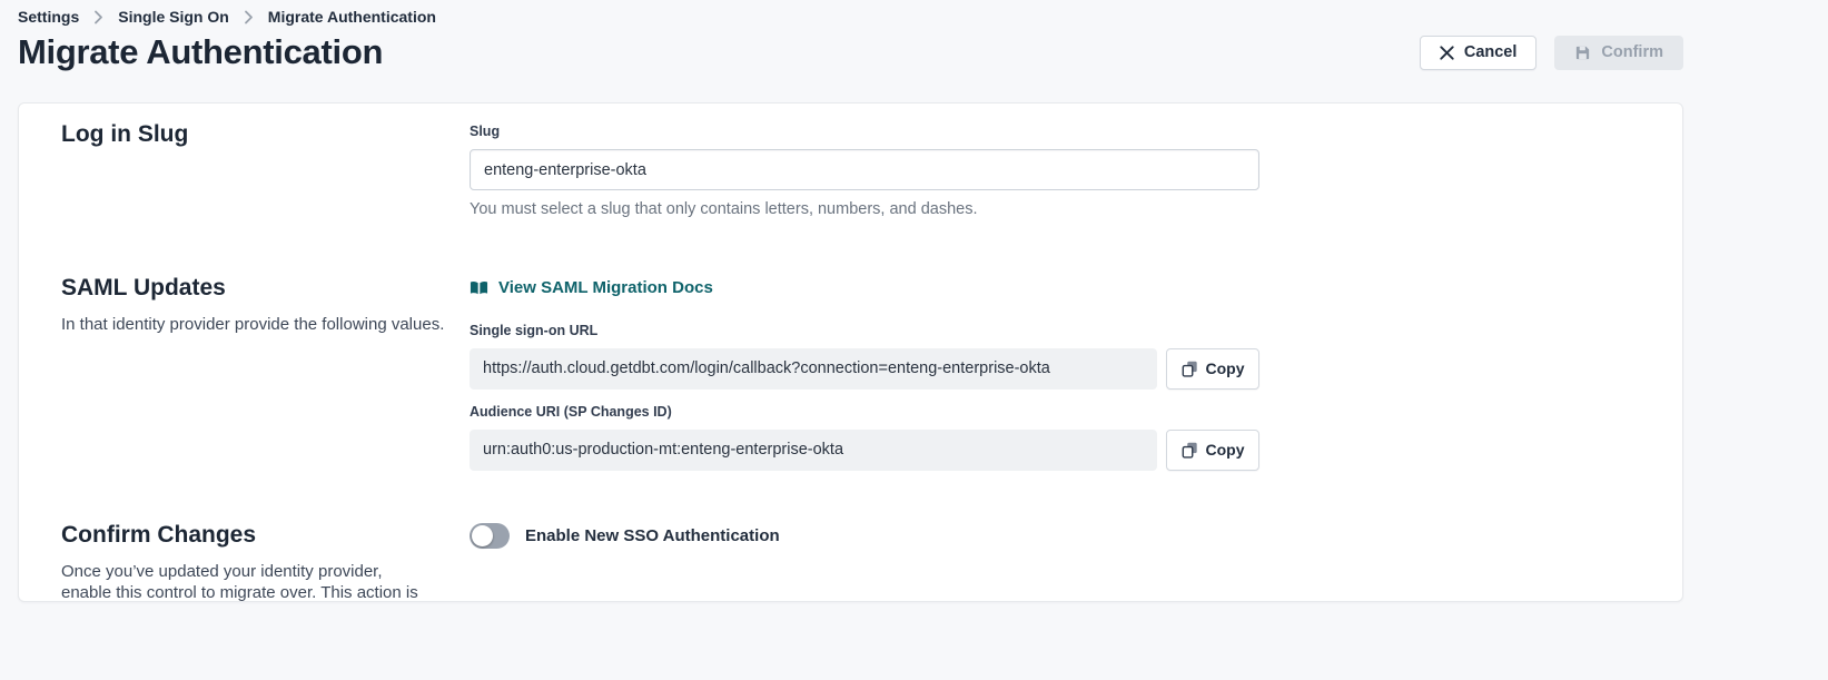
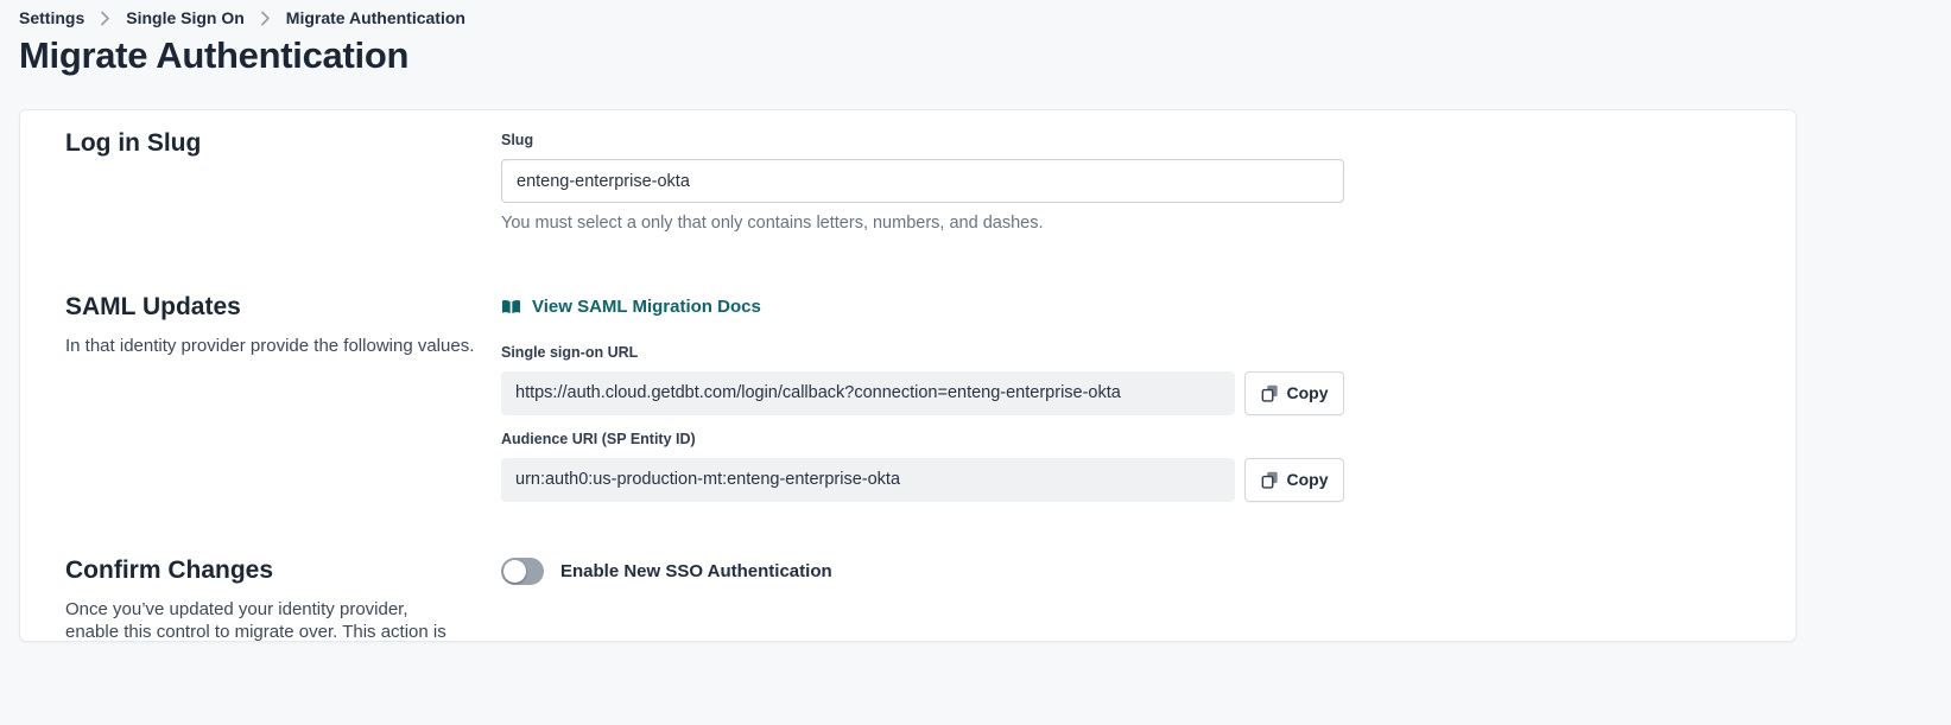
  Settings
  Single Sign On
  Migrate Authentication
  Migrate Authentication
- Cancel
- Confirm
  Log in Slug
  Slug
  enteng-enterprise-okta
- You must select a slug that only contains letters, numbers, and dashes.
+ You must select a only that only contains letters, numbers, and dashes.
  SAML Updates
  In that identity provider provide the following values.
  View SAML Migration Docs
  Single sign-on URL
  https://auth.cloud.getdbt.com/login/callback?connection=enteng-enterprise-okta
  Copy
- Audience URI (SP Changes ID)
+ Audience URI (SP Entity ID)
  urn:auth0:us-production-mt:enteng-enterprise-okta
  Copy
  Confirm Changes
  Once you’ve updated your identity provider, enable this control to migrate over. This action is
  Enable New SSO Authentication
